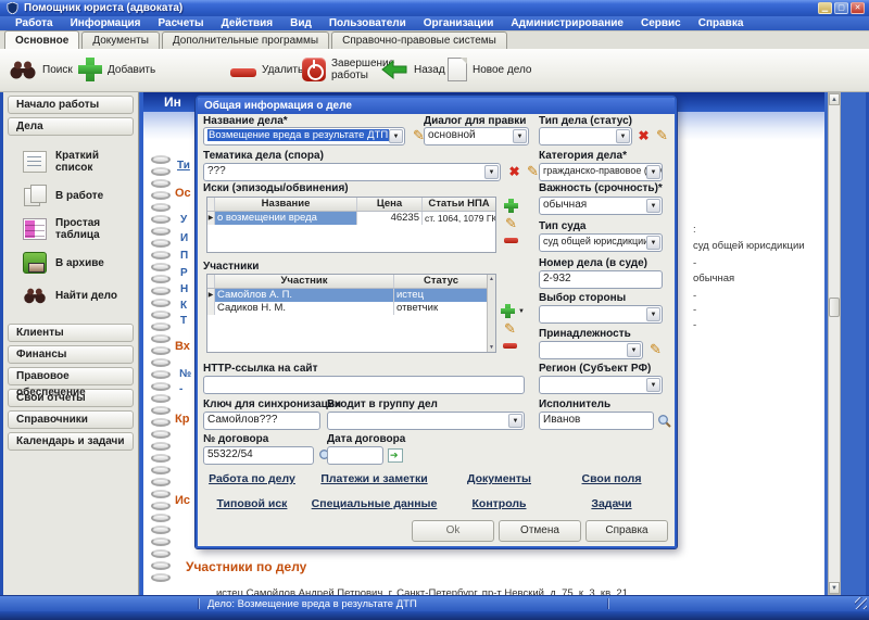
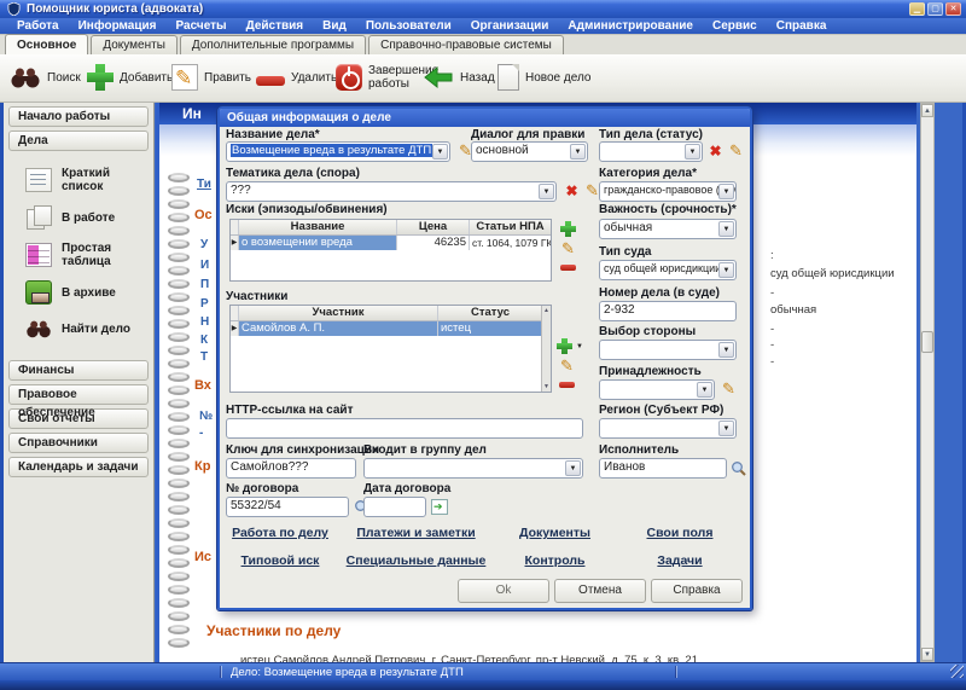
  Помощник юриста (адвоката)
  Работа
  Информация
  Расчеты
  Действия
  Вид
  Пользователи
  Организации
  Администрирование
  Сервис
  Справка
  Основное
  Документы
  Дополнительные программы
  Справочно-правовые системы
  Поиск
  Добавить
+ Править
  Удалить
  Завершени работы
  Назад
  Новое дело
  Начало работы
  Дела
  Краткий список
  В работе
  Простая таблица
  В архиве
  Найти дело
- Клиенты
  Финансы
  Свои отчеты
  Справочники
  Календарь и задачи
  Ин
  Ти
  Ос
  У
  И
  П
  Р
  Н
  К
  Т
  Вх
  №
  -
  Кр
  Ис
  :
  суд общей юрисдикции
  -
  обычная
  -
  -
  -
  Участники по делу
  истец Самойлов Андрей Петрович, г. Санкт-Петербург, пр-т Невский, д. 75, к. 3, кв. 21
  Общая информация о деле
  Название дела*
  Возмещение вреда в результате ДТП
  ✎
  Диалог для правки
  основной
  Тип дела (статус)
  ✖
  ✎
  Тематика дела (спора)
  ???
  ✖
  ✎
  Категория дела*
  гражданско-правовое
  Иски (эпизоды/обвинения)
  Название
  Цена
  Статьи НПА
  о возмещении вреда
  46235
  ст. 1064, 1079 ГК
  ✎
  Важность (срочность)*
  обычная
  Тип суда
  суд общей юрисдикци
  Номер дела (в суде)
  2-932
  Участники
  Участник
  Статус
  Самойлов А. П.
  истец
- Садиков Н. М.
- ответчик
  ✎
  Выбор стороны
  Принадлежность
  ✎
  HTTP-ссылка на сайт
  Регион (Субъект РФ)
  Ключ для синхронизации
  Самойлов???
  Входит в группу дел
  Исполнитель
  Иванов
  № договора
  55322/54
  Дата договора
  Работа по делу
  Платежи и заметки
  Документы
  Свои поля
  Типовой иск
  Специальные данные
  Контроль
  Задачи
  Ok
  Отмена
  Справка
  Дело: Возмещение вреда в результате ДТП
